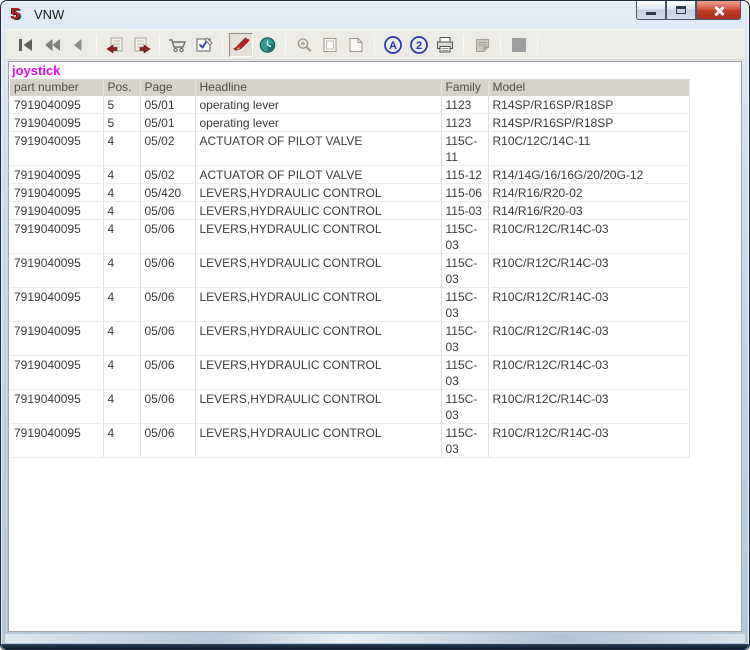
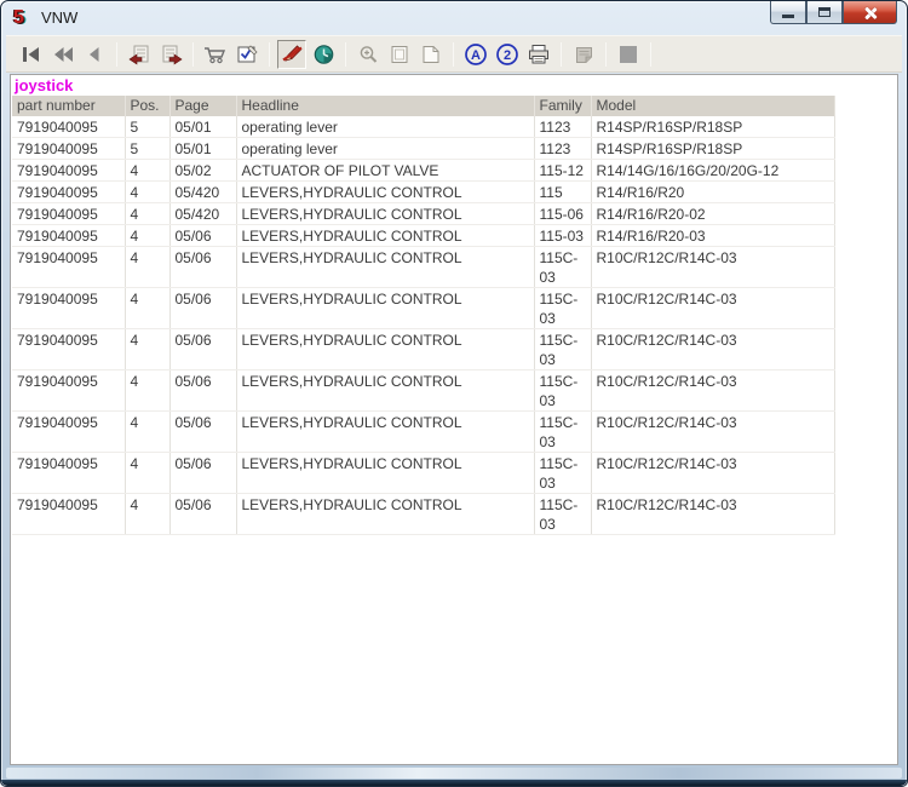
  5
  VNW
  A
  2
  joystick
  part number	Pos.	Page	Headline	Family	Model
  7919040095	5	05/01	operating lever	1123	R14SP/R16SP/R18SP
  7919040095	5	05/01	operating lever	1123	R14SP/R16SP/R18SP
- 7919040095	4	05/02	ACTUATOR OF PILOT VALVE	115C-11	R10C/12C/14C-11
  7919040095	4	05/02	ACTUATOR OF PILOT VALVE	115-12	R14/14G/16/16G/20/20G-12
+ 7919040095	4	05/420	LEVERS,HYDRAULIC CONTROL	115	R14/R16/R20
  7919040095	4	05/420	LEVERS,HYDRAULIC CONTROL	115-06	R14/R16/R20-02
  7919040095	4	05/06	LEVERS,HYDRAULIC CONTROL	115-03	R14/R16/R20-03
  7919040095	4	05/06	LEVERS,HYDRAULIC CONTROL	115C-03	R10C/R12C/R14C-03
  7919040095	4	05/06	LEVERS,HYDRAULIC CONTROL	115C-03	R10C/R12C/R14C-03
  7919040095	4	05/06	LEVERS,HYDRAULIC CONTROL	115C-03	R10C/R12C/R14C-03
  7919040095	4	05/06	LEVERS,HYDRAULIC CONTROL	115C-03	R10C/R12C/R14C-03
  7919040095	4	05/06	LEVERS,HYDRAULIC CONTROL	115C-03	R10C/R12C/R14C-03
  7919040095	4	05/06	LEVERS,HYDRAULIC CONTROL	115C-03	R10C/R12C/R14C-03
  7919040095	4	05/06	LEVERS,HYDRAULIC CONTROL	115C-03	R10C/R12C/R14C-03
